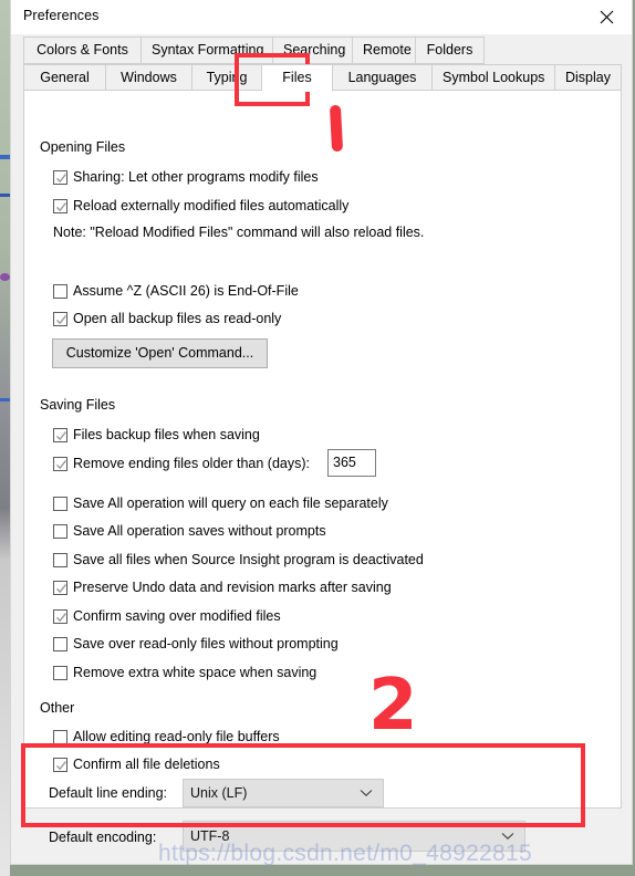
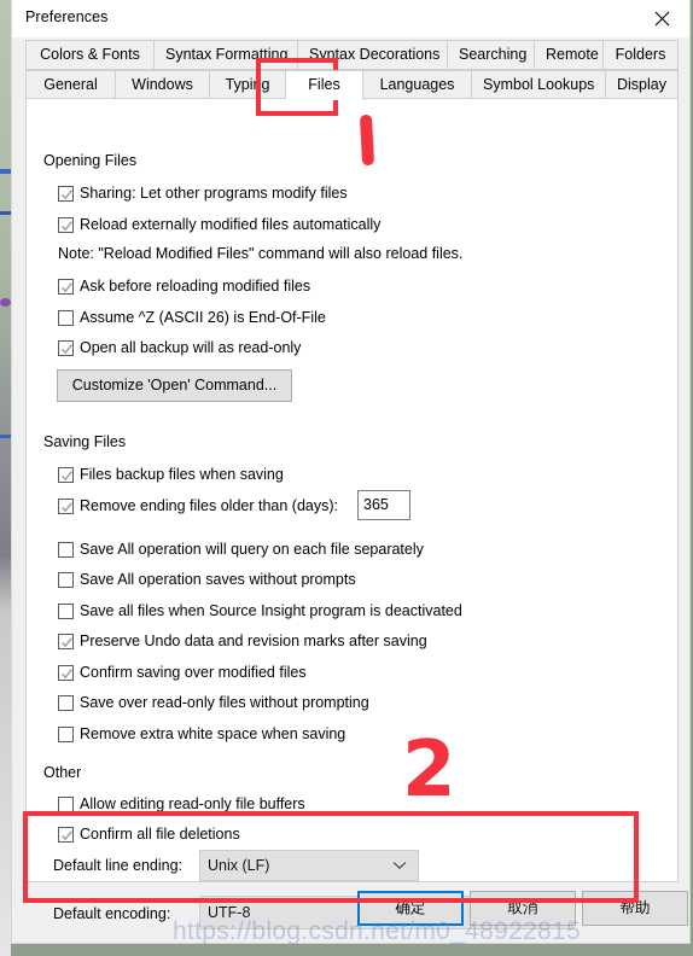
  Preferences
  Colors & Fonts
  Syntax Formatting
+ Syntax Decorations
  Searching
  Remote
  Folders
  General
  Windows
  Typing
  Files
  Languages
  Symbol Lookups
  Display
  Opening Files
  Sharing: Let other programs modify files
  Reload externally modified files automatically
  Note: "Reload Modified Files" command will also reload files.
+ Ask before reloading modified files
  Assume ^Z (ASCII 26) is End-Of-File
- Open all backup files as read-only
+ Open all backup will as read-only
  Customize 'Open' Command...
  Saving Files
  Files backup files when saving
  Remove ending files older than (days):
  365
  Save All operation will query on each file separately
  Save All operation saves without prompts
  Save all files when Source Insight program is deactivated
  Preserve Undo data and revision marks after saving
  Confirm saving over modified files
  Save over read-only files without prompting
  Remove extra white space when saving
  Other
  Allow editing read-only file buffers
  Confirm all file deletions
  Default line ending:
  Unix (LF)
  Default encoding:
  UTF-8
+ 确定
+ 取消
+ 帮助
  2
  https://blog.csdn.net/m0_48922815
